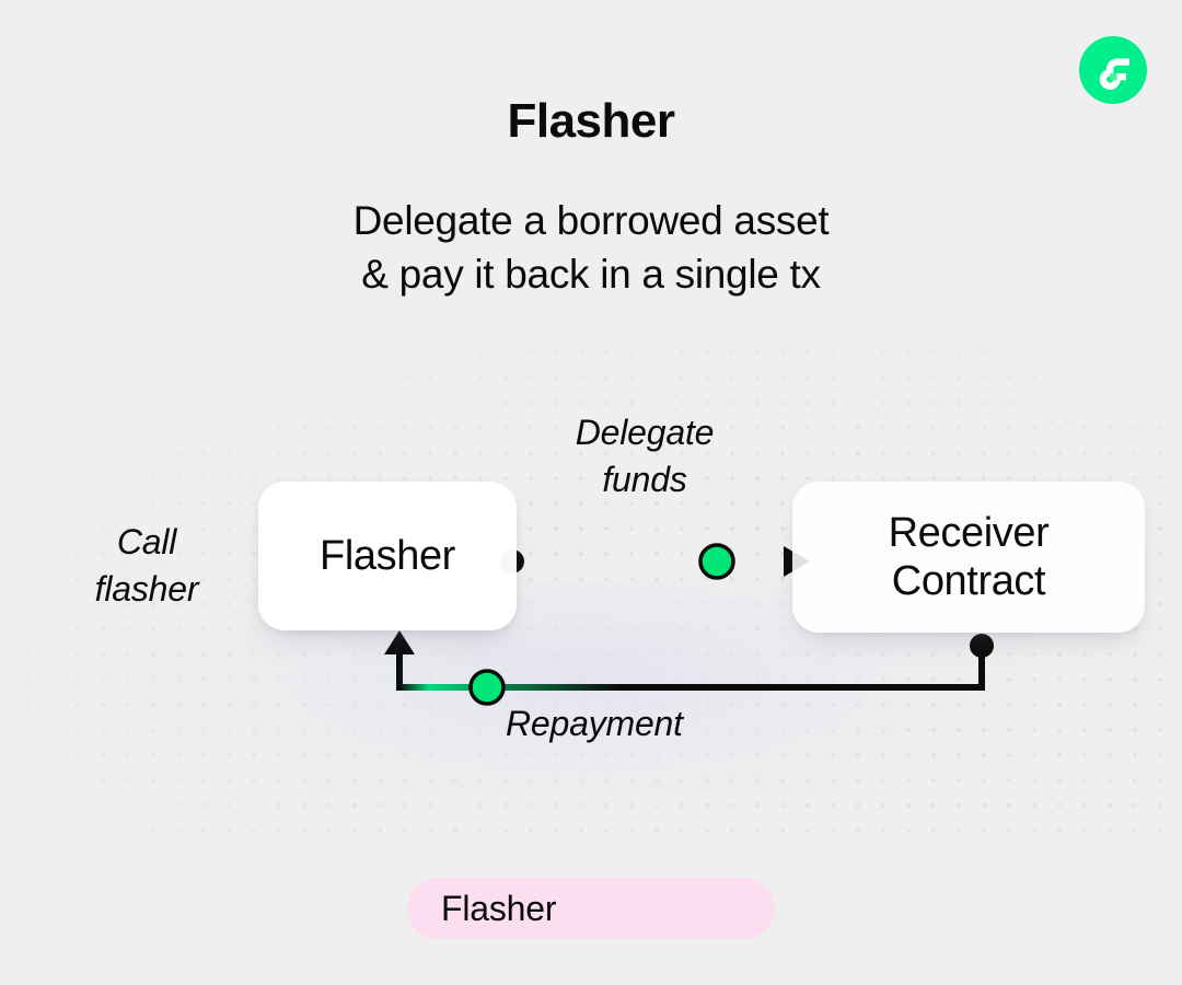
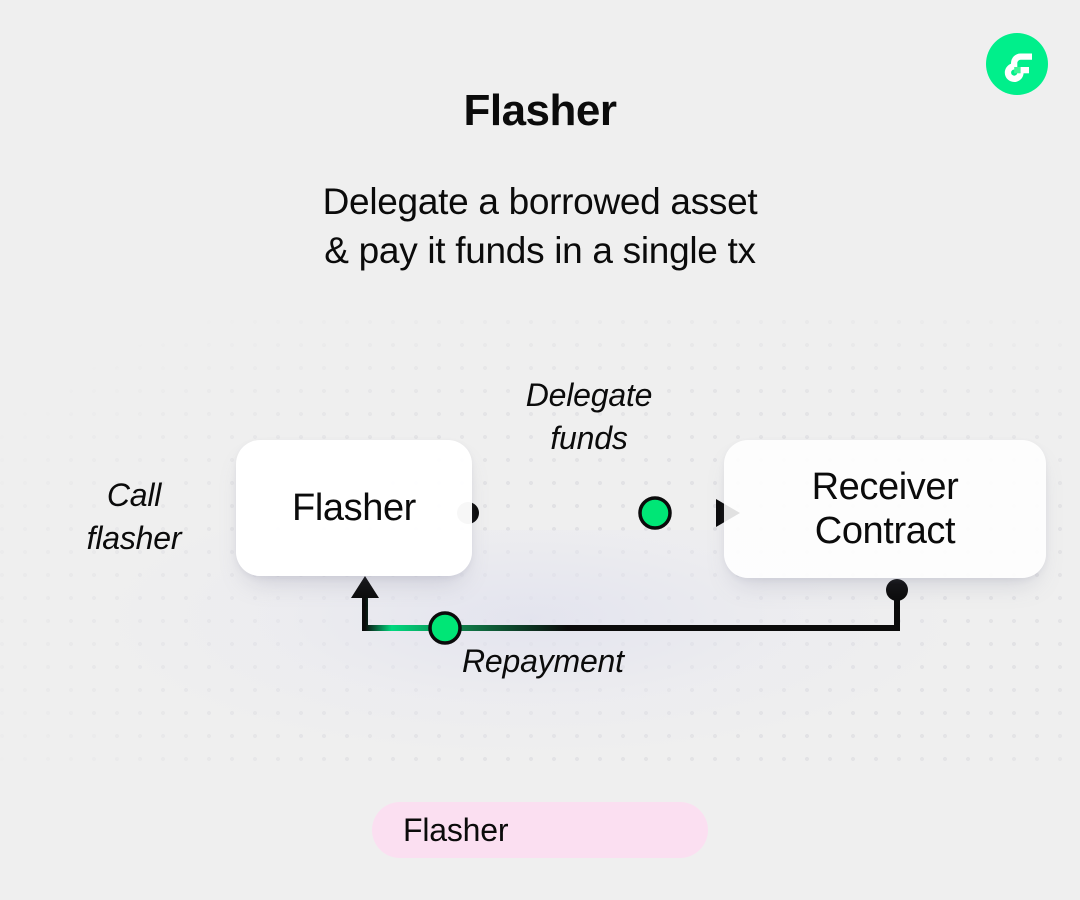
  Flasher
  Delegate a borrowed asset
- & pay it back in a single tx
+ & pay it funds in a single tx
  Flasher
  Receiver
  Contract
  Call
  flasher
  Delegate
  funds
  Repayment
  Flasher
